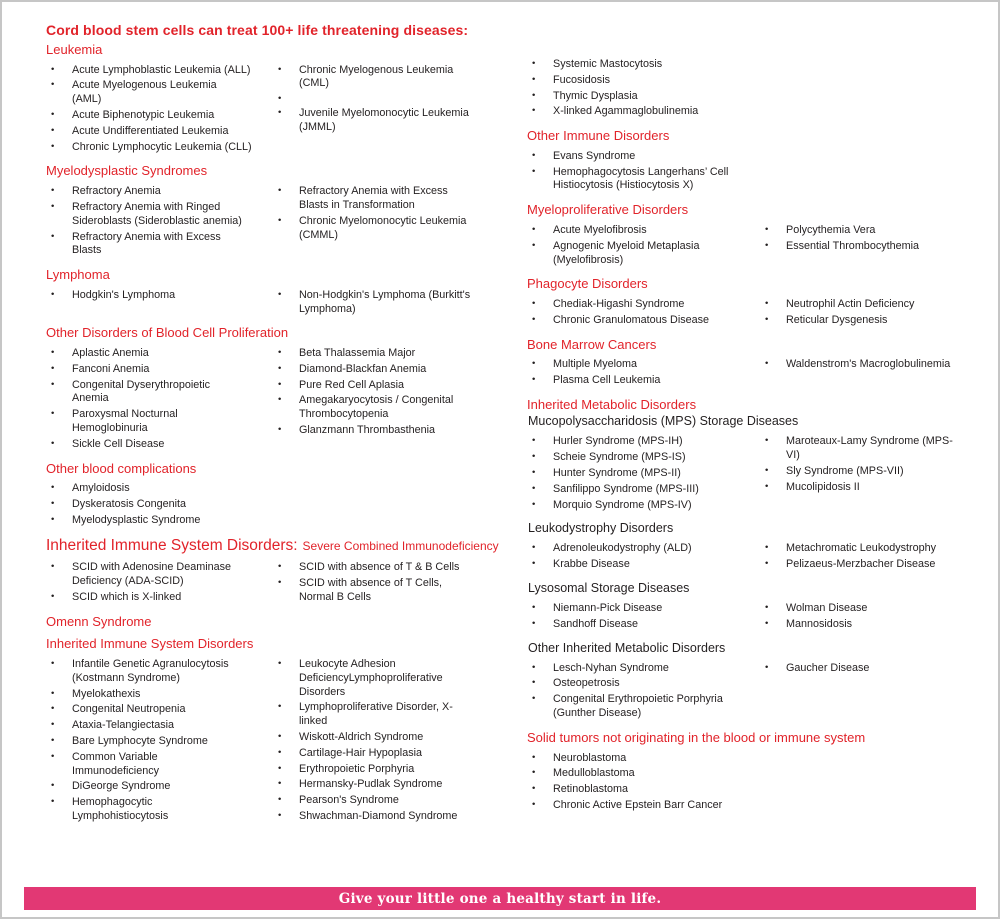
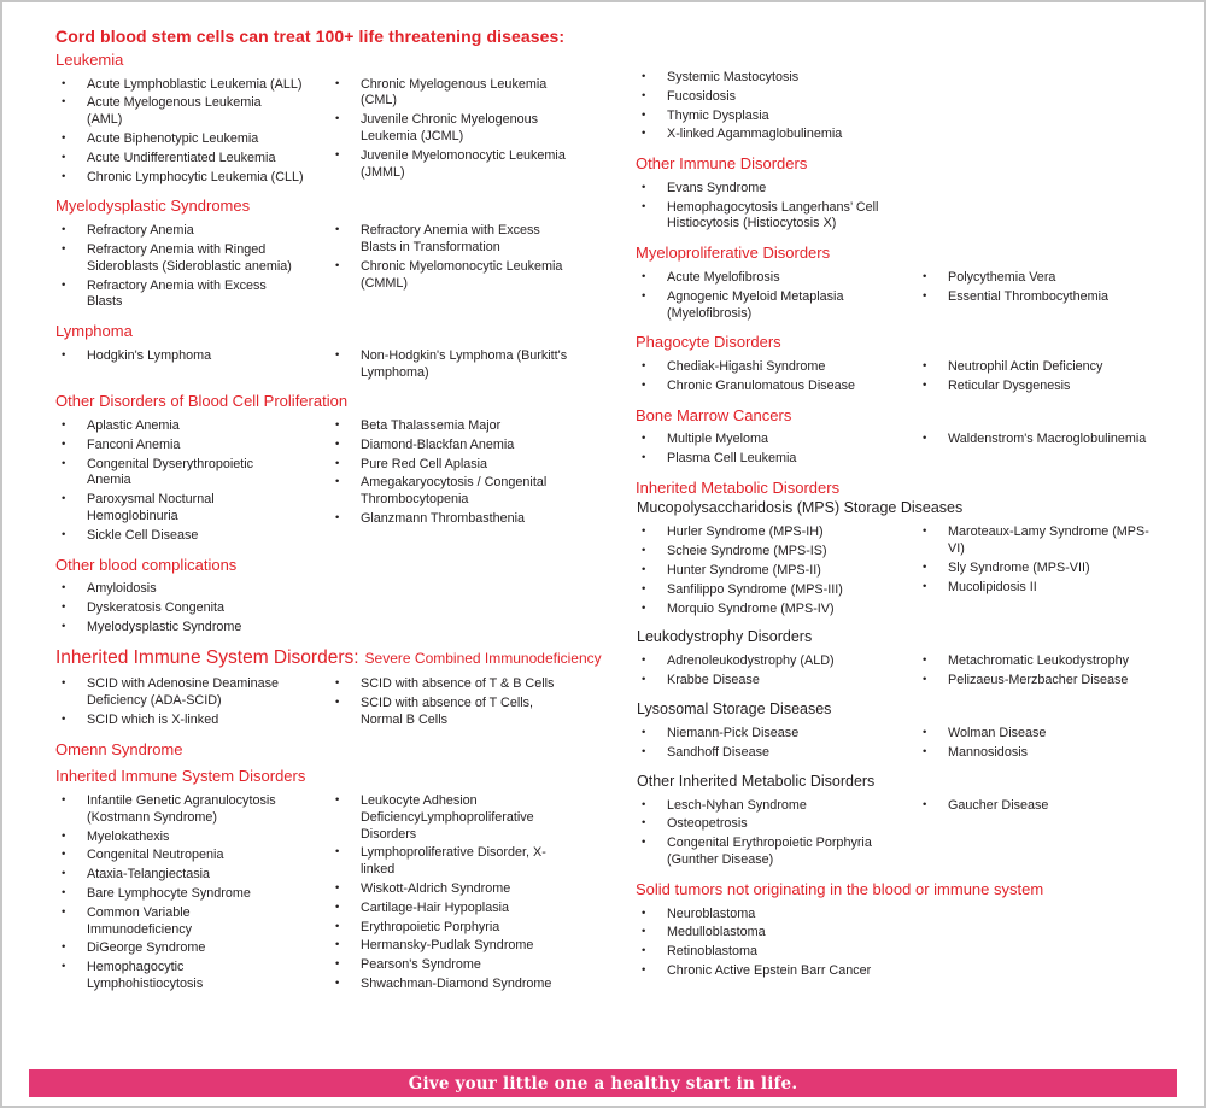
  Cord blood stem cells can treat 100+ life threatening diseases:
  Leukemia
  •
  Acute Lymphoblastic Leukemia (ALL)
  •
  Acute Myelogenous Leukemia
  (AML)
  •
  Acute Biphenotypic Leukemia
  •
  Acute Undifferentiated Leukemia
  •
  Chronic Lymphocytic Leukemia (CLL)
  •
  Chronic Myelogenous Leukemia
  (CML)
  •
+ Juvenile Chronic Myelogenous
+ Leukemia (JCML)
  •
  Juvenile Myelomonocytic Leukemia
  (JMML)
  Myelodysplastic Syndromes
  •
  Refractory Anemia
  •
  Refractory Anemia with Ringed
  Sideroblasts (Sideroblastic anemia)
  •
  Refractory Anemia with Excess
  Blasts
  •
  Refractory Anemia with Excess
  Blasts in Transformation
  •
  Chronic Myelomonocytic Leukemia
  (CMML)
  Lymphoma
  •
  Hodgkin's Lymphoma
  •
  Non-Hodgkin's Lymphoma (Burkitt's
  Lymphoma)
  Other Disorders of Blood Cell Proliferation
  •
  Aplastic Anemia
  •
  Fanconi Anemia
  •
  Congenital Dyserythropoietic
  Anemia
  •
  Paroxysmal Nocturnal
  Hemoglobinuria
  •
  Sickle Cell Disease
  •
  Beta Thalassemia Major
  •
  Diamond-Blackfan Anemia
  •
  Pure Red Cell Aplasia
  •
  Amegakaryocytosis / Congenital
  Thrombocytopenia
  •
  Glanzmann Thrombasthenia
  Other blood complications
  •
  Amyloidosis
  •
  Dyskeratosis Congenita
  •
  Myelodysplastic Syndrome
  Inherited Immune System Disorders: Severe Combined Immunodeficiency
  •
  SCID with Adenosine Deaminase
  Deficiency (ADA-SCID)
  •
  SCID which is X-linked
  •
  SCID with absence of T & B Cells
  •
  SCID with absence of T Cells,
  Normal B Cells
  Omenn Syndrome
  Inherited Immune System Disorders
  •
  Infantile Genetic Agranulocytosis
  (Kostmann Syndrome)
  •
  Myelokathexis
  •
  Congenital Neutropenia
  •
  Ataxia-Telangiectasia
  •
  Bare Lymphocyte Syndrome
  •
  Common Variable
  Immunodeficiency
  •
  DiGeorge Syndrome
  •
  Hemophagocytic
  Lymphohistiocytosis
  •
  Leukocyte Adhesion
  DeficiencyLymphoproliferative
  Disorders
  •
  Lymphoproliferative Disorder, X-
  linked
  •
  Wiskott-Aldrich Syndrome
  •
  Cartilage-Hair Hypoplasia
  •
  Erythropoietic Porphyria
  •
  Hermansky-Pudlak Syndrome
  •
  Pearson's Syndrome
  •
  Shwachman-Diamond Syndrome
  •
  Systemic Mastocytosis
  •
  Fucosidosis
  •
  Thymic Dysplasia
  •
  X-linked Agammaglobulinemia
  Other Immune Disorders
  •
  Evans Syndrome
  •
  Hemophagocytosis Langerhans’ Cell
  Histiocytosis (Histiocytosis X)
  Myeloproliferative Disorders
  •
  Acute Myelofibrosis
  •
  Agnogenic Myeloid Metaplasia
  (Myelofibrosis)
  •
  Polycythemia Vera
  •
  Essential Thrombocythemia
  Phagocyte Disorders
  •
  Chediak-Higashi Syndrome
  •
  Chronic Granulomatous Disease
  •
  Neutrophil Actin Deficiency
  •
  Reticular Dysgenesis
  Bone Marrow Cancers
  •
  Multiple Myeloma
  •
  Plasma Cell Leukemia
  •
  Waldenstrom's Macroglobulinemia
  Inherited Metabolic Disorders
  Mucopolysaccharidosis (MPS) Storage Diseases
  •
  Hurler Syndrome (MPS-IH)
  •
  Scheie Syndrome (MPS-IS)
  •
  Hunter Syndrome (MPS-II)
  •
  Sanfilippo Syndrome (MPS-III)
  •
  Morquio Syndrome (MPS-IV)
  •
  Maroteaux-Lamy Syndrome (MPS-
  VI)
  •
  Sly Syndrome (MPS-VII)
  •
  Mucolipidosis II
  Leukodystrophy Disorders
  •
  Adrenoleukodystrophy (ALD)
  •
  Krabbe Disease
  •
  Metachromatic Leukodystrophy
  •
  Pelizaeus-Merzbacher Disease
  Lysosomal Storage Diseases
  •
  Niemann-Pick Disease
  •
  Sandhoff Disease
  •
  Wolman Disease
  •
  Mannosidosis
  Other Inherited Metabolic Disorders
  •
  Lesch-Nyhan Syndrome
  •
  Osteopetrosis
  •
  Congenital Erythropoietic Porphyria
  (Gunther Disease)
  •
  Gaucher Disease
  Solid tumors not originating in the blood or immune system
  •
  Neuroblastoma
  •
  Medulloblastoma
  •
  Retinoblastoma
  •
  Chronic Active Epstein Barr Cancer
  Give your little one a healthy start in life.
